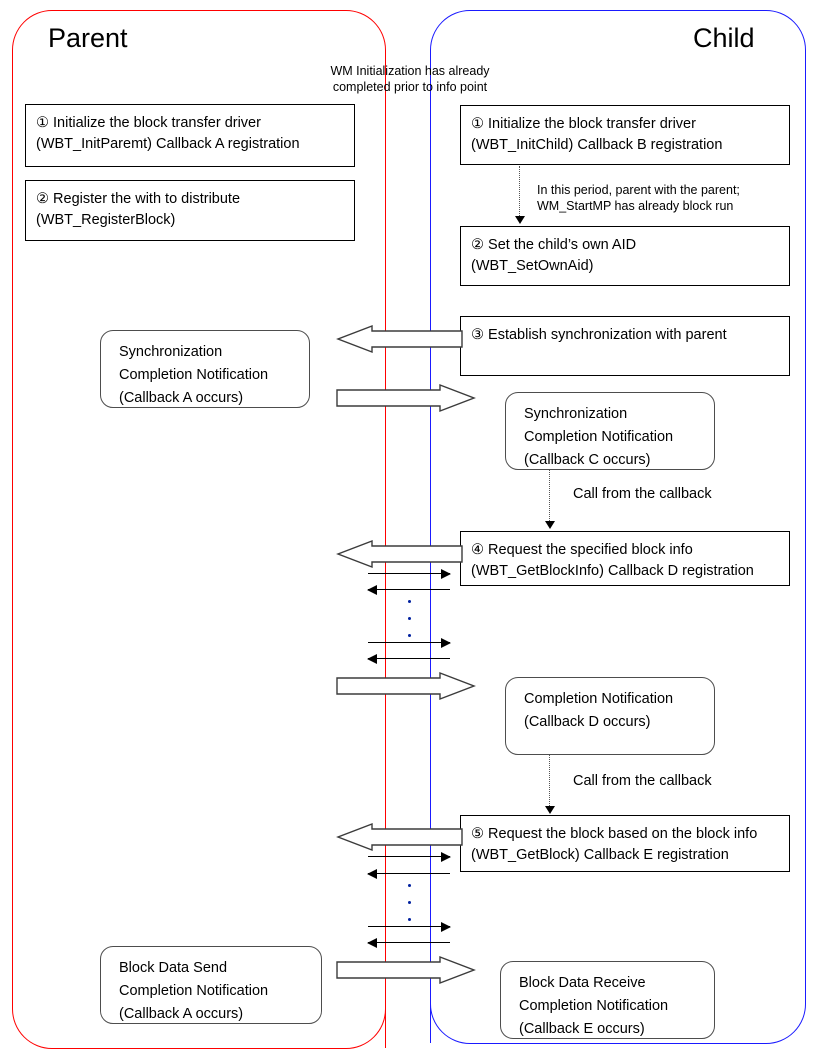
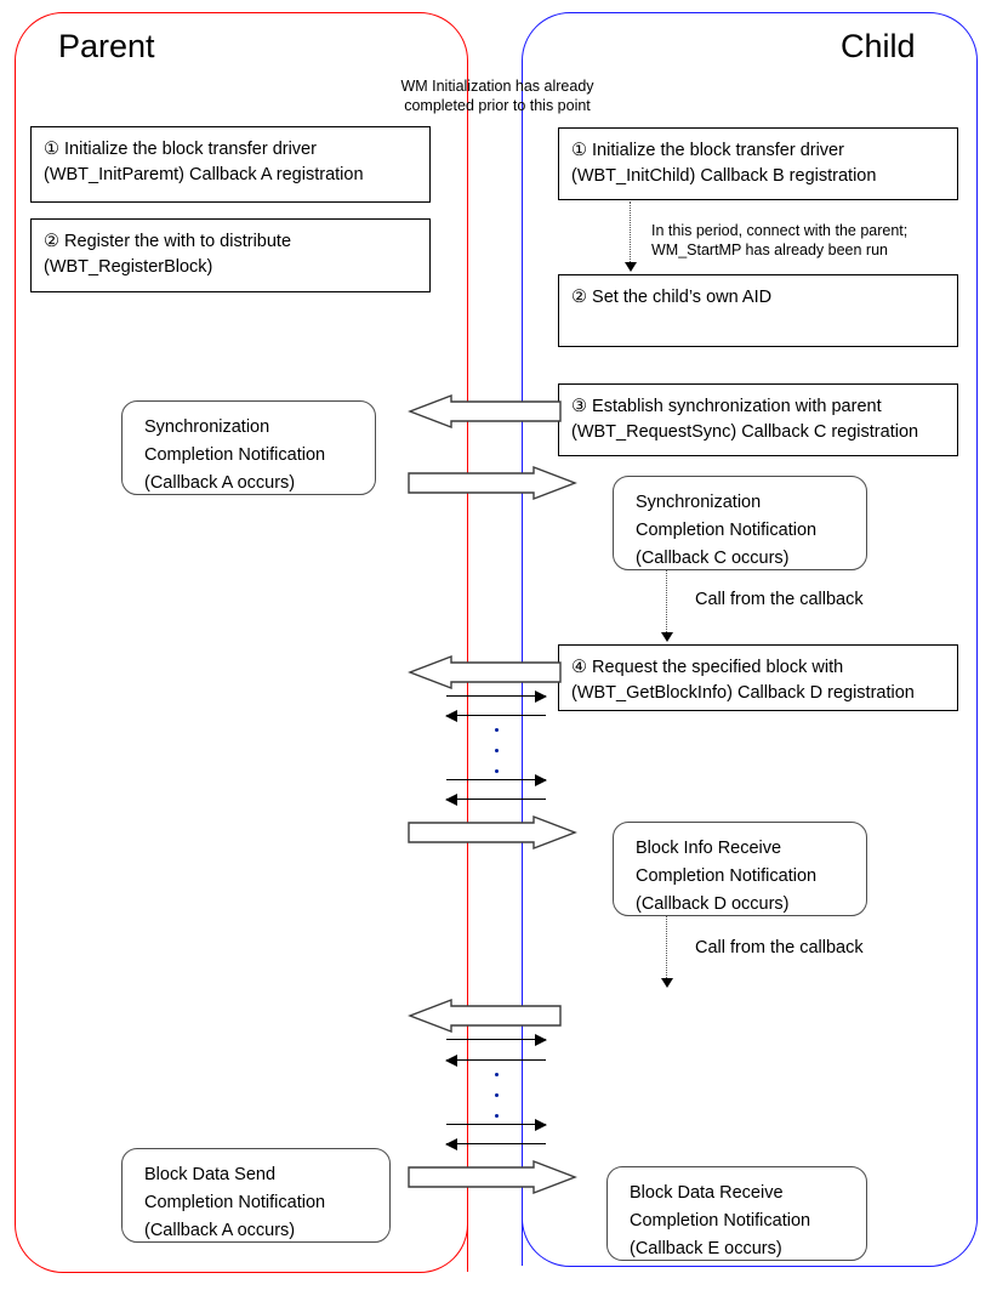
  Parent
  Child
  WM Initialization has already
- completed prior to info point
+ completed prior to this point
  ① Initialize the block transfer driver
  (WBT_InitParemt) Callback A registration
  ② Register the with to distribute
  (WBT_RegisterBlock)
  ① Initialize the block transfer driver
  (WBT_InitChild) Callback B registration
- In this period, parent with the parent;
+ In this period, connect with the parent;
- WM_StartMP has already block run
+ WM_StartMP has already been run
  ② Set the child’s own AID
- (WBT_SetOwnAid)
  ③ Establish synchronization with parent
+ (WBT_RequestSync) Callback C registration
  Synchronization
  Completion Notification
  (Callback A occurs)
  Synchronization
  Completion Notification
  (Callback C occurs)
  Call from the callback
- ④ Request the specified block info
+ ④ Request the specified block with
  (WBT_GetBlockInfo) Callback D registration
+ Block Info Receive
  Completion Notification
  (Callback D occurs)
  Call from the callback
- ⑤ Request the block based on the block info
- (WBT_GetBlock) Callback E registration
  Block Data Send
  Completion Notification
  (Callback A occurs)
  Block Data Receive
  Completion Notification
  (Callback E occurs)
